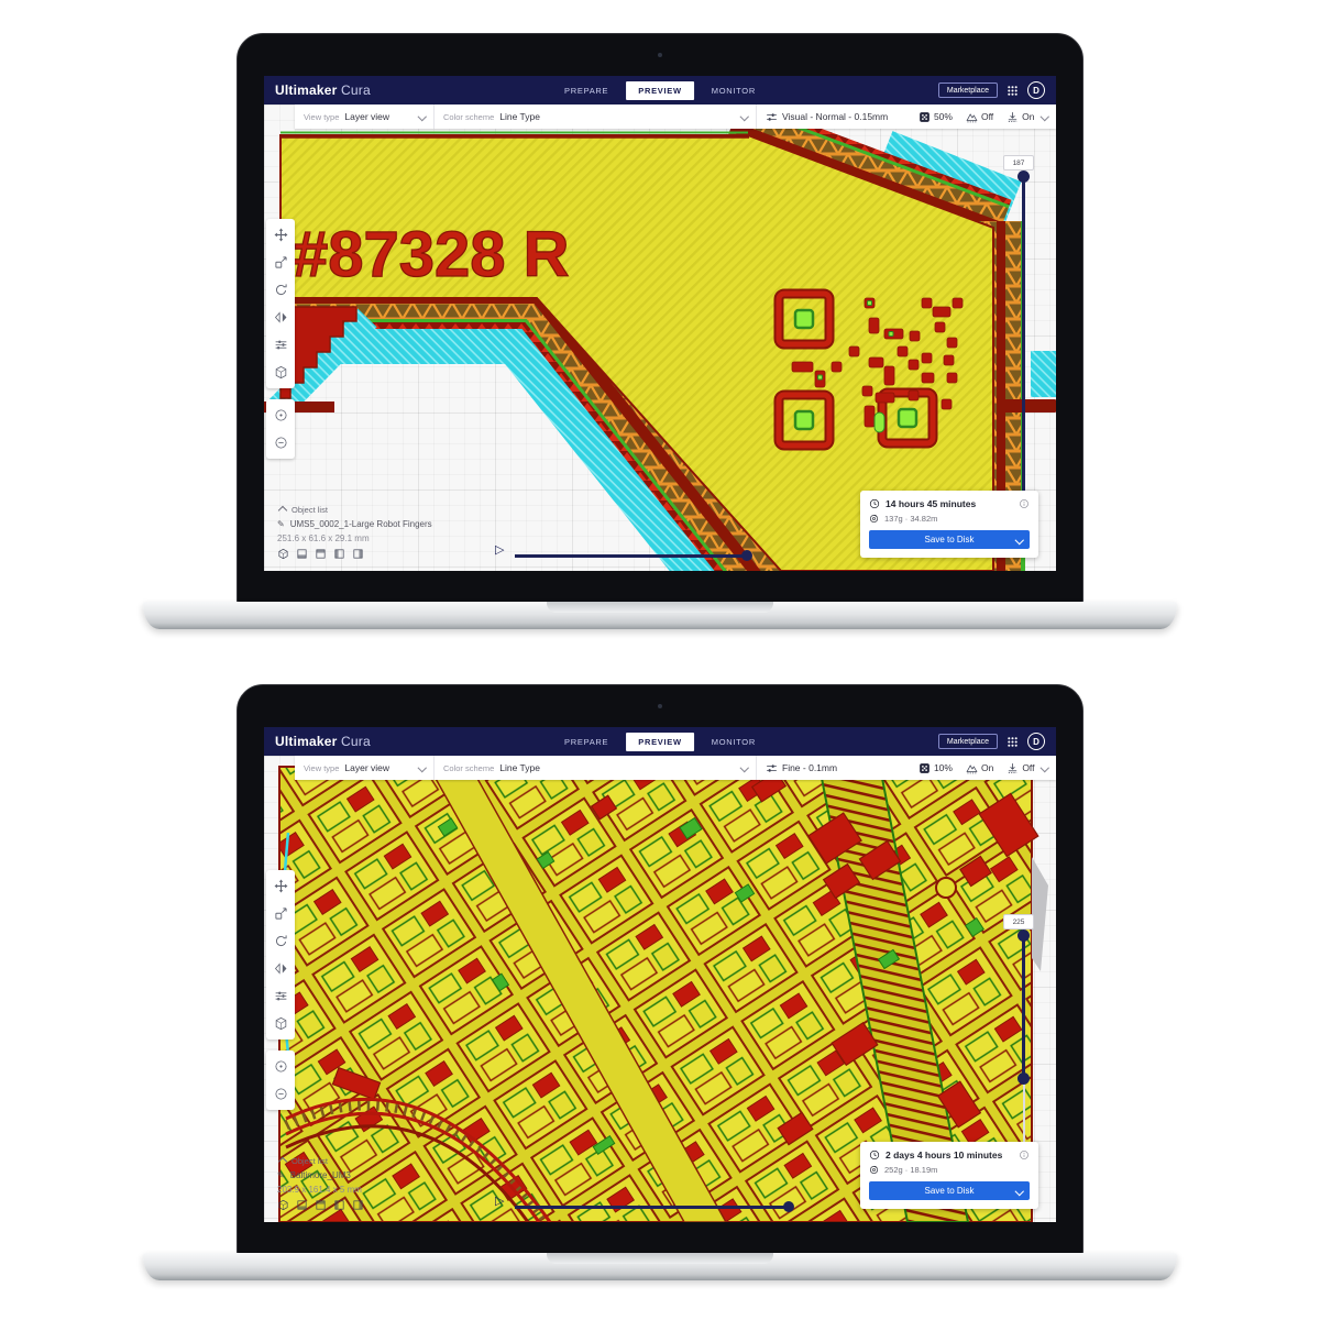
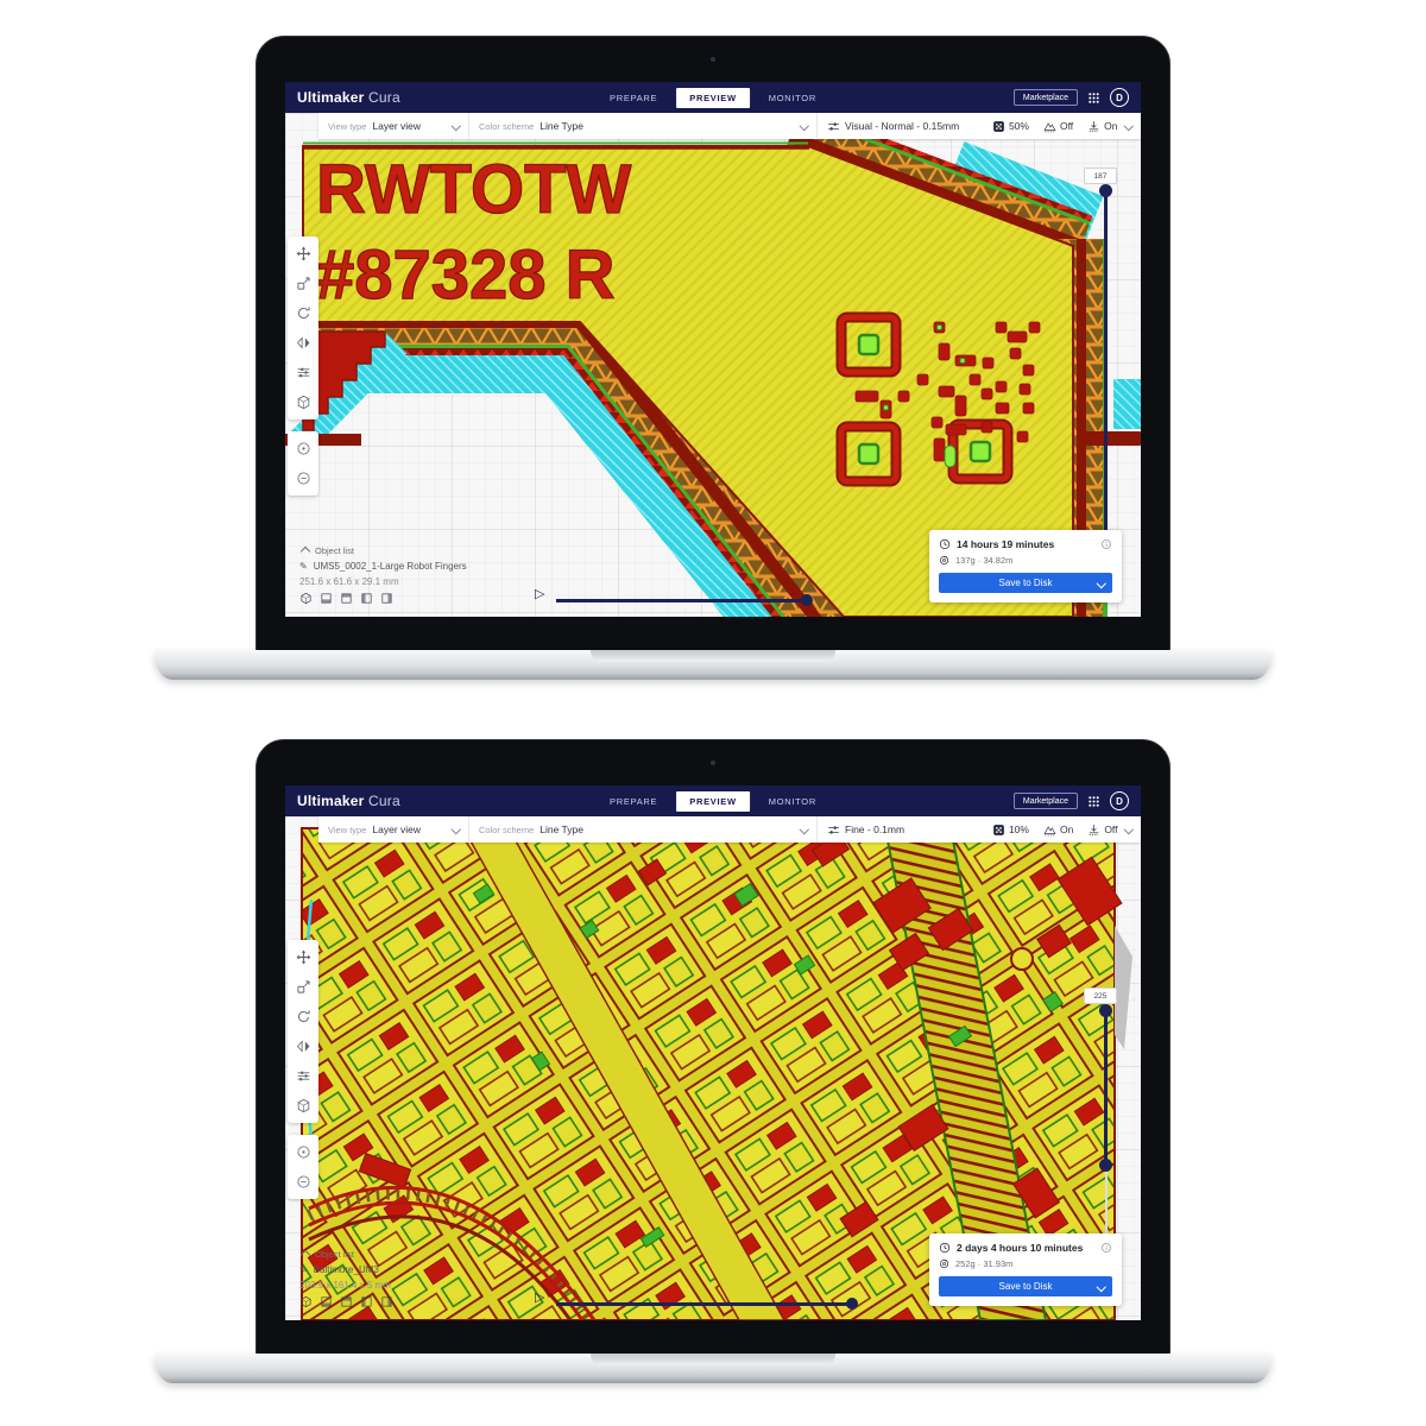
  Ultimaker Cura
  PREPARE
  PREVIEW
  MONITOR
  D
+ RWTOTW
  #87328 R
  View type
  Layer view
  Color scheme
  Line Type
  Visual - Normal - 0.15mm
  50%
  Off
  On
  ▷
  Object list
  ✎
  UMS5_0002_1-Large Robot Fingers
  251.6 x 61.6 x 29.1 mm
- 14 hours 45 minutes
+ 14 hours 19 minutes
  137g · 34.82m
  Save to Disk
  Ultimaker Cura
  PREPARE
  PREVIEW
  MONITOR
  D
  View type
  Layer view
  Color scheme
  Line Type
  Fine - 0.1mm
  10%
  On
  Off
  ▷
  Object list
  ✎
  Baltimore_UM3
  203.9 x 161.4 x 5 mm
  2 days 4 hours 10 minutes
- 252g · 18.19m
+ 252g · 31.93m
  Save to Disk
